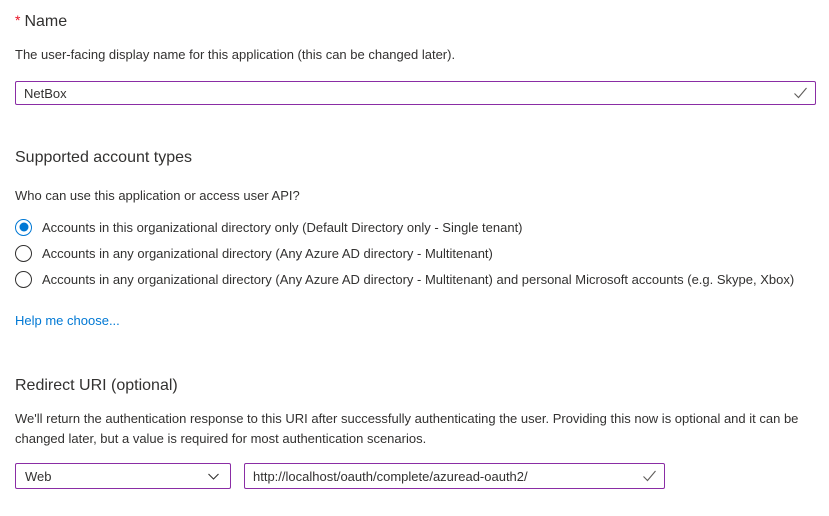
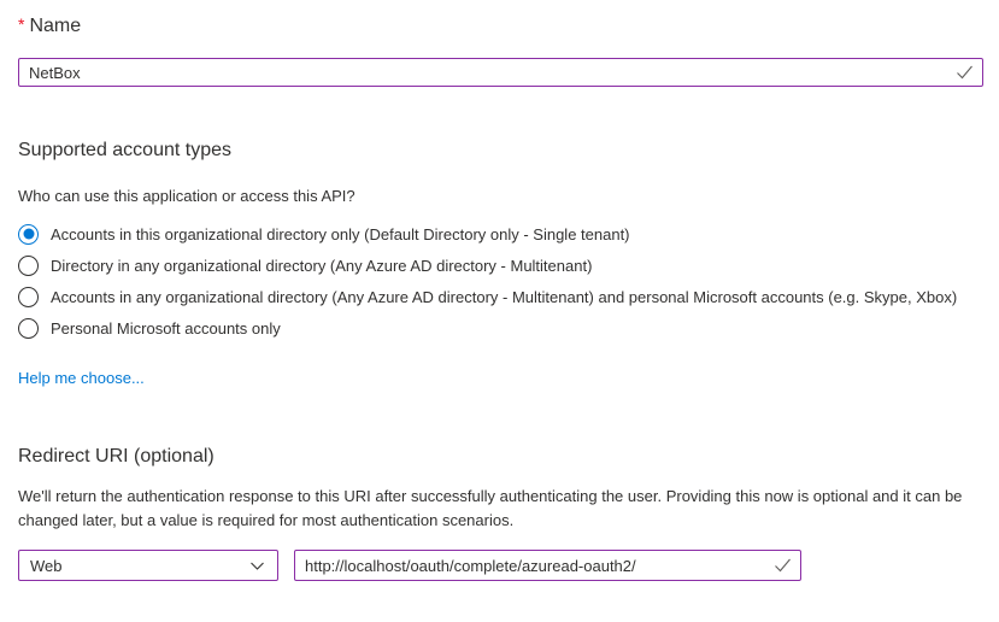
  * Name
- The user-facing display name for this application (this can be changed later).
  NetBox
  Supported account types
- Who can use this application or access user API?
+ Who can use this application or access this API?
  Accounts in this organizational directory only (Default Directory only - Single tenant)
- Accounts in any organizational directory (Any Azure AD directory - Multitenant)
+ Directory in any organizational directory (Any Azure AD directory - Multitenant)
  Accounts in any organizational directory (Any Azure AD directory - Multitenant) and personal Microsoft accounts (e.g. Skype, Xbox)
+ Personal Microsoft accounts only
  Help me choose...
  Redirect URI (optional)
  We'll return the authentication response to this URI after successfully authenticating the user. Providing this now is optional and it can be changed later, but a value is required for most authentication scenarios.
  Web
  http://localhost/oauth/complete/azuread-oauth2/
